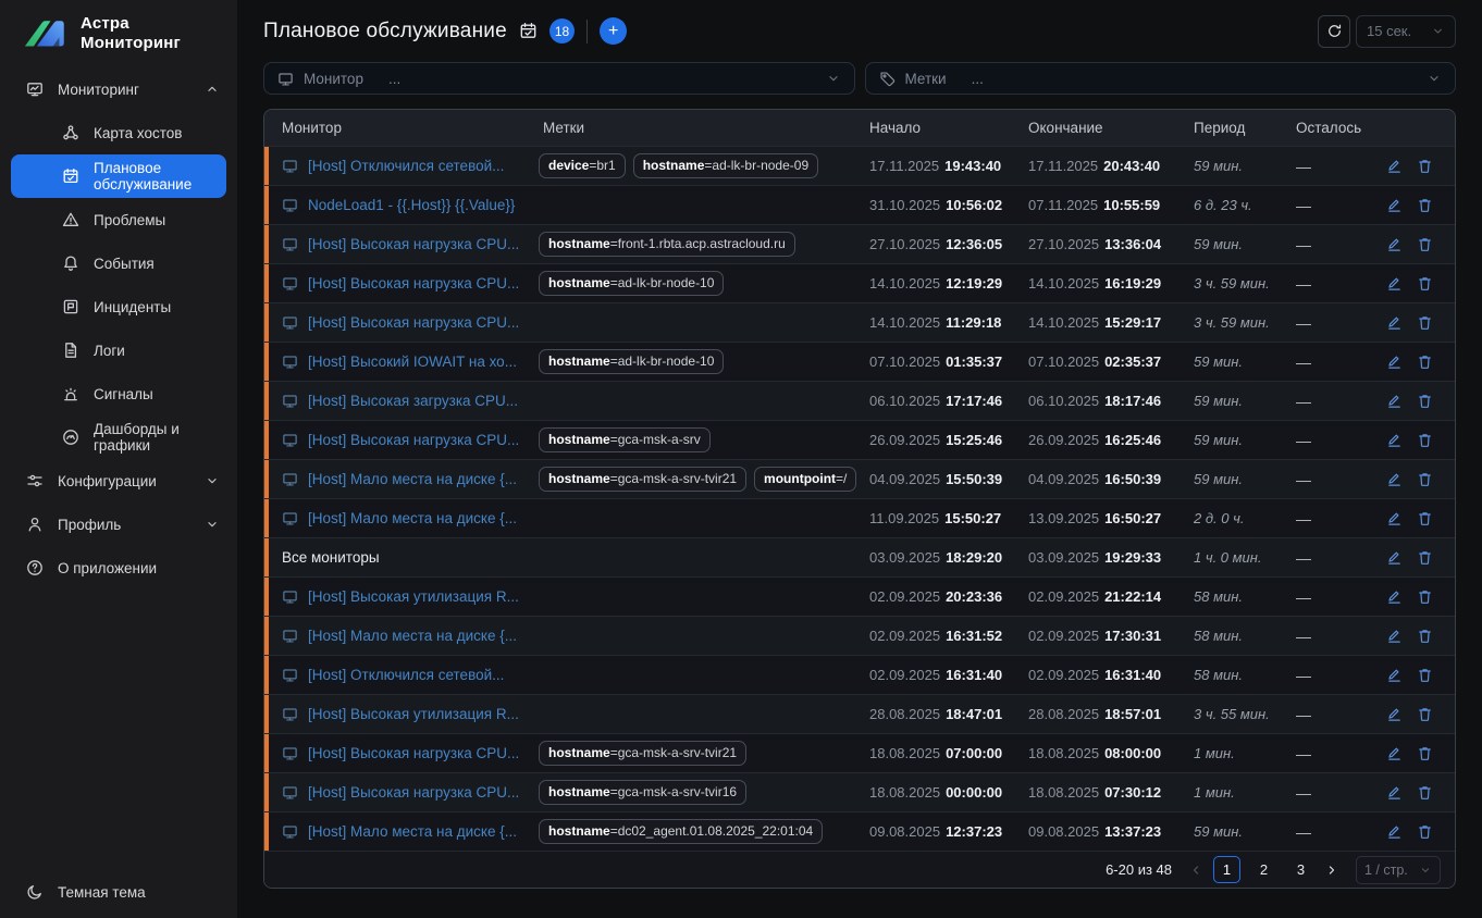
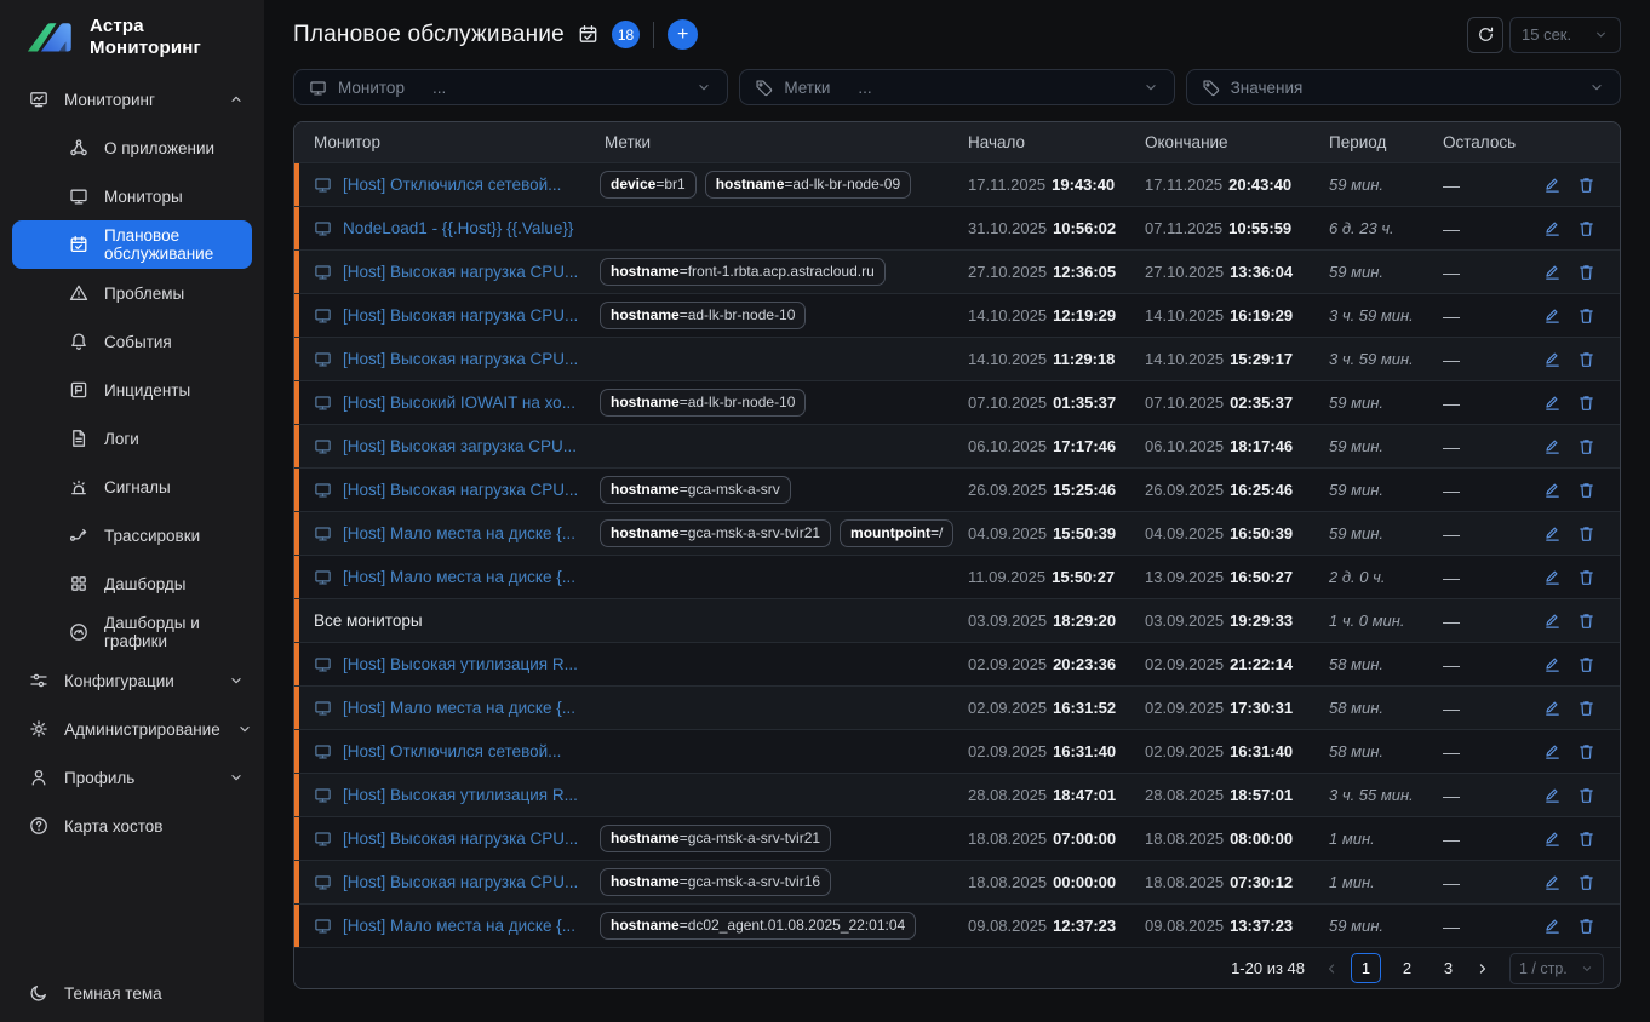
  Астра
  Мониторинг
  Мониторинг
- Карта хостов
+ О приложении
+ Мониторы
  Плановое обслуживание
  Проблемы
  События
  Инциденты
  Логи
  Сигналы
+ Трассировки
+ Дашборды
  Дашборды и графики
  Конфигурации
+ Администрирование
  Профиль
- О приложении
+ Карта хостов
  Темная тема
  Плановое обслуживание
  18
  +
  15 сек.
  Монитор
  ...
  Метки
  ...
+ Значения
  Монитор
  Метки
  Начало
  Окончание
  Период
  Осталось
  [Host] Отключился сетевой...
  device=br1
  hostname=ad-lk-br-node-09
  17.11.2025 19:43:40
  17.11.2025 20:43:40
  59 мин.
  —
  NodeLoad1 - {{.Host}} {{.Value}}
  31.10.2025 10:56:02
  07.11.2025 10:55:59
  6 д. 23 ч.
  —
  [Host] Высокая нагрузка CPU...
  hostname=front-1.rbta.acp.astracloud.ru
  27.10.2025 12:36:05
  27.10.2025 13:36:04
  59 мин.
  —
  [Host] Высокая нагрузка CPU...
  hostname=ad-lk-br-node-10
  14.10.2025 12:19:29
  14.10.2025 16:19:29
  3 ч. 59 мин.
  —
  [Host] Высокая нагрузка CPU...
  14.10.2025 11:29:18
  14.10.2025 15:29:17
  3 ч. 59 мин.
  —
  [Host] Высокий IOWAIT на хо...
  hostname=ad-lk-br-node-10
  07.10.2025 01:35:37
  07.10.2025 02:35:37
  59 мин.
  —
  [Host] Высокая загрузка CPU...
  06.10.2025 17:17:46
  06.10.2025 18:17:46
  59 мин.
  —
  [Host] Высокая нагрузка CPU...
  hostname=gca-msk-a-srv
  26.09.2025 15:25:46
  26.09.2025 16:25:46
  59 мин.
  —
  [Host] Мало места на диске {...
  hostname=gca-msk-a-srv-tvir21
  mountpoint=/
  04.09.2025 15:50:39
  04.09.2025 16:50:39
  59 мин.
  —
  [Host] Мало места на диске {...
  11.09.2025 15:50:27
  13.09.2025 16:50:27
  2 д. 0 ч.
  —
  Все мониторы
  03.09.2025 18:29:20
  03.09.2025 19:29:33
  1 ч. 0 мин.
  —
  [Host] Высокая утилизация R...
  02.09.2025 20:23:36
  02.09.2025 21:22:14
  58 мин.
  —
  [Host] Мало места на диске {...
  02.09.2025 16:31:52
  02.09.2025 17:30:31
  58 мин.
  —
  [Host] Отключился сетевой...
  02.09.2025 16:31:40
  02.09.2025 16:31:40
  58 мин.
  —
  [Host] Высокая утилизация R...
  28.08.2025 18:47:01
  28.08.2025 18:57:01
  3 ч. 55 мин.
  —
  [Host] Высокая нагрузка CPU...
  hostname=gca-msk-a-srv-tvir21
  18.08.2025 07:00:00
  18.08.2025 08:00:00
  1 мин.
  —
  [Host] Высокая нагрузка CPU...
  hostname=gca-msk-a-srv-tvir16
  18.08.2025 00:00:00
  18.08.2025 07:30:12
  1 мин.
  —
  [Host] Мало места на диске {...
  hostname=dc02_agent.01.08.2025_22:01:04
  09.08.2025 12:37:23
  09.08.2025 13:37:23
  59 мин.
  —
- 6-20 из 48
+ 1-20 из 48
  1
  2
  3
  1 / стр.
